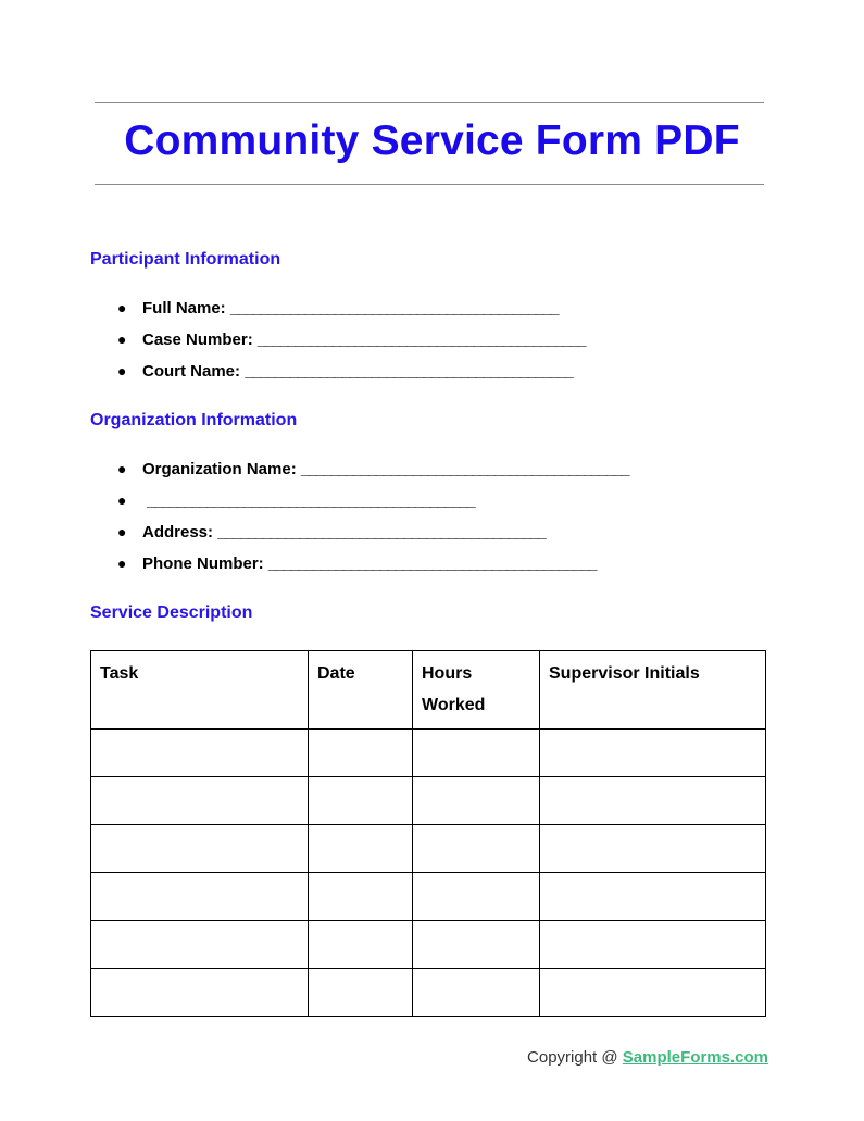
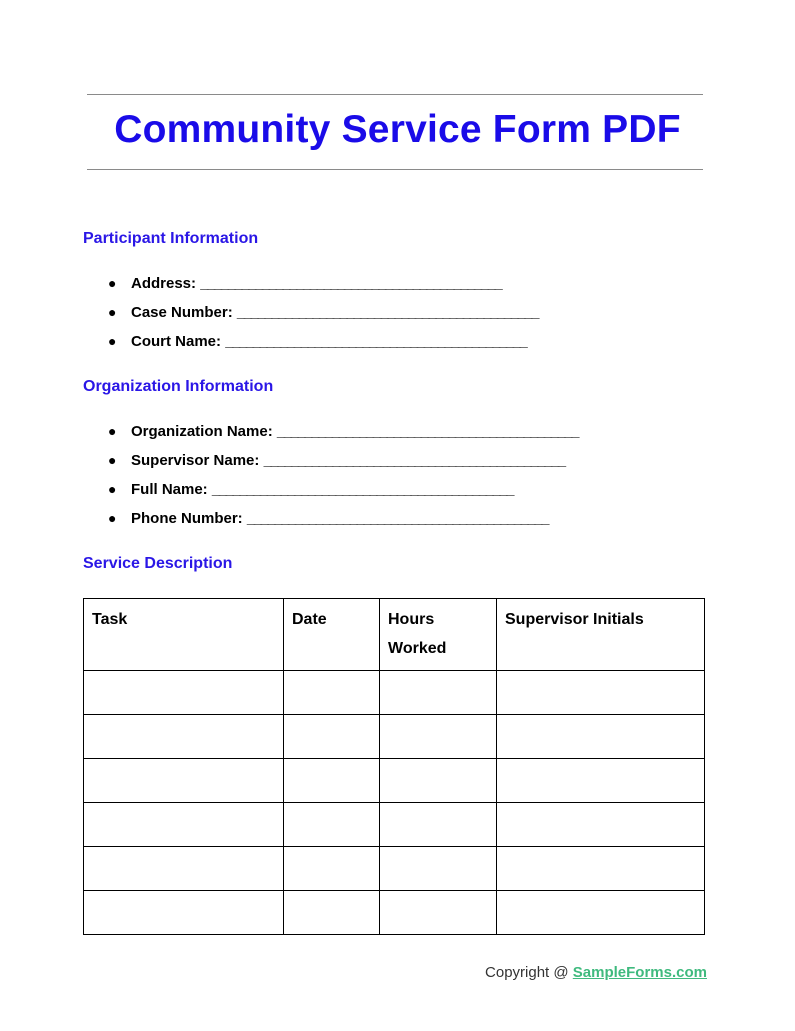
  Community Service Form PDF
  Participant Information
  ●
- Full Name:
+ Address:
  ____________________________________________
  ●
  Case Number:
  ____________________________________________
  ●
  Court Name:
  ____________________________________________
  Organization Information
  ●
  Organization Name:
  ____________________________________________
  ●
+ Supervisor Name:
  ____________________________________________
  ●
- Address:
+ Full Name:
  ____________________________________________
  ●
  Phone Number:
  ____________________________________________
  Service Description
  Task	Date	Hours Worked	Supervisor Initials
  Copyright @ SampleForms.com
